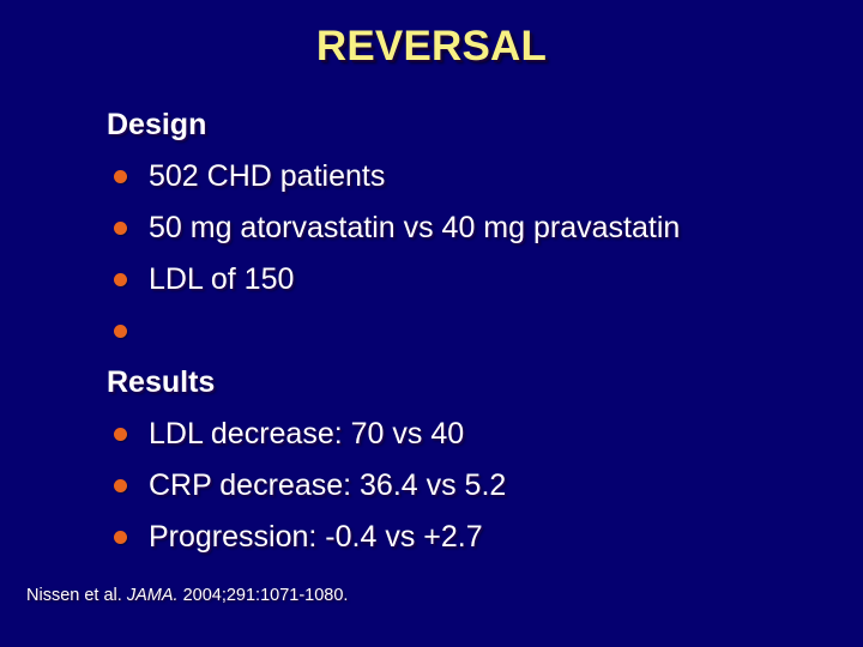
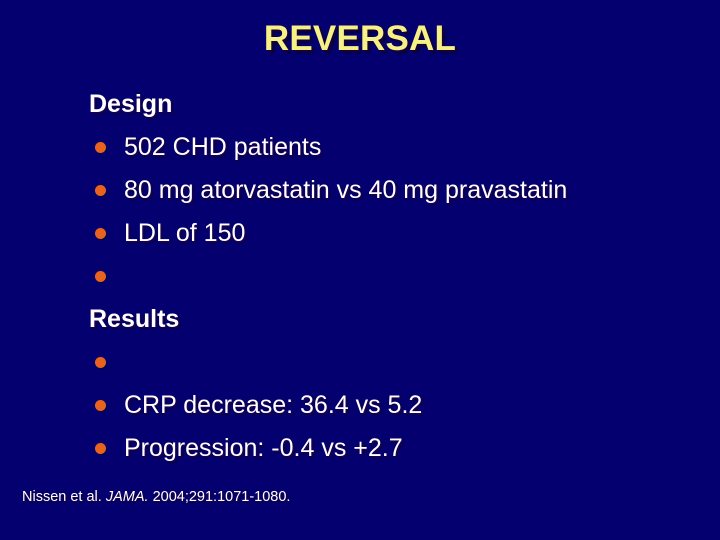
  REVERSAL
  Design
  502 CHD patients
- 50 mg atorvastatin vs 40 mg pravastatin
+ 80 mg atorvastatin vs 40 mg pravastatin
  LDL of 150
  Results
- LDL decrease: 70 vs 40
  CRP decrease: 36.4 vs 5.2
  Progression: -0.4 vs +2.7
  Nissen et al. JAMA. 2004;291:1071-1080.
